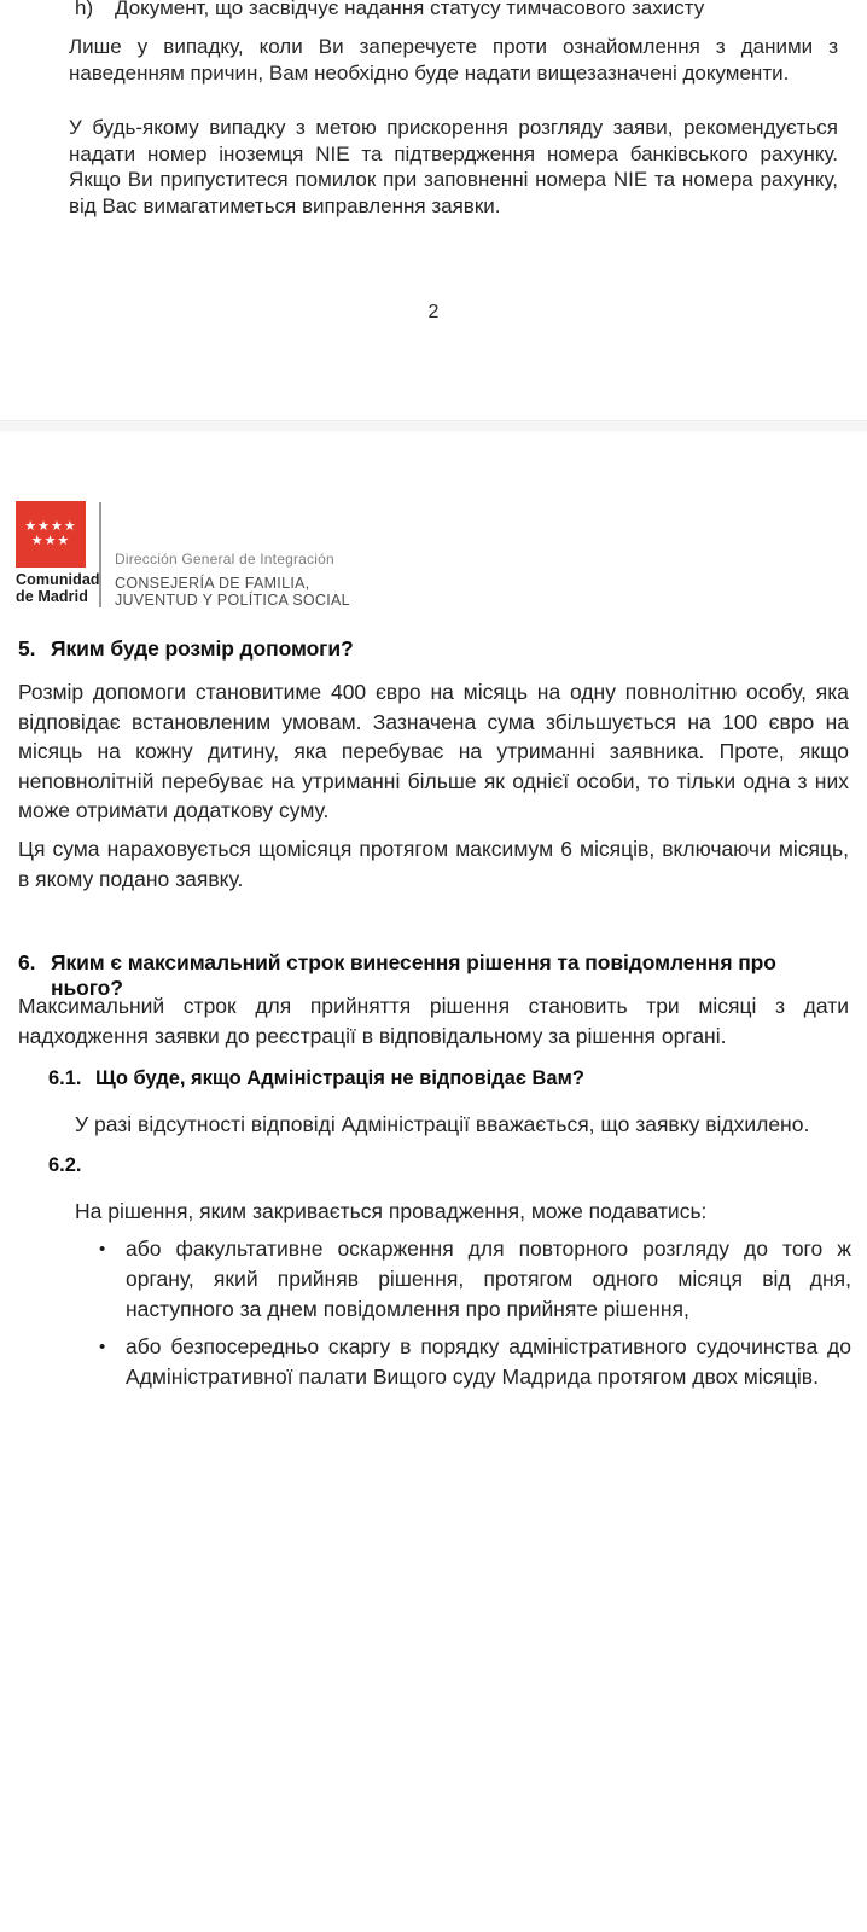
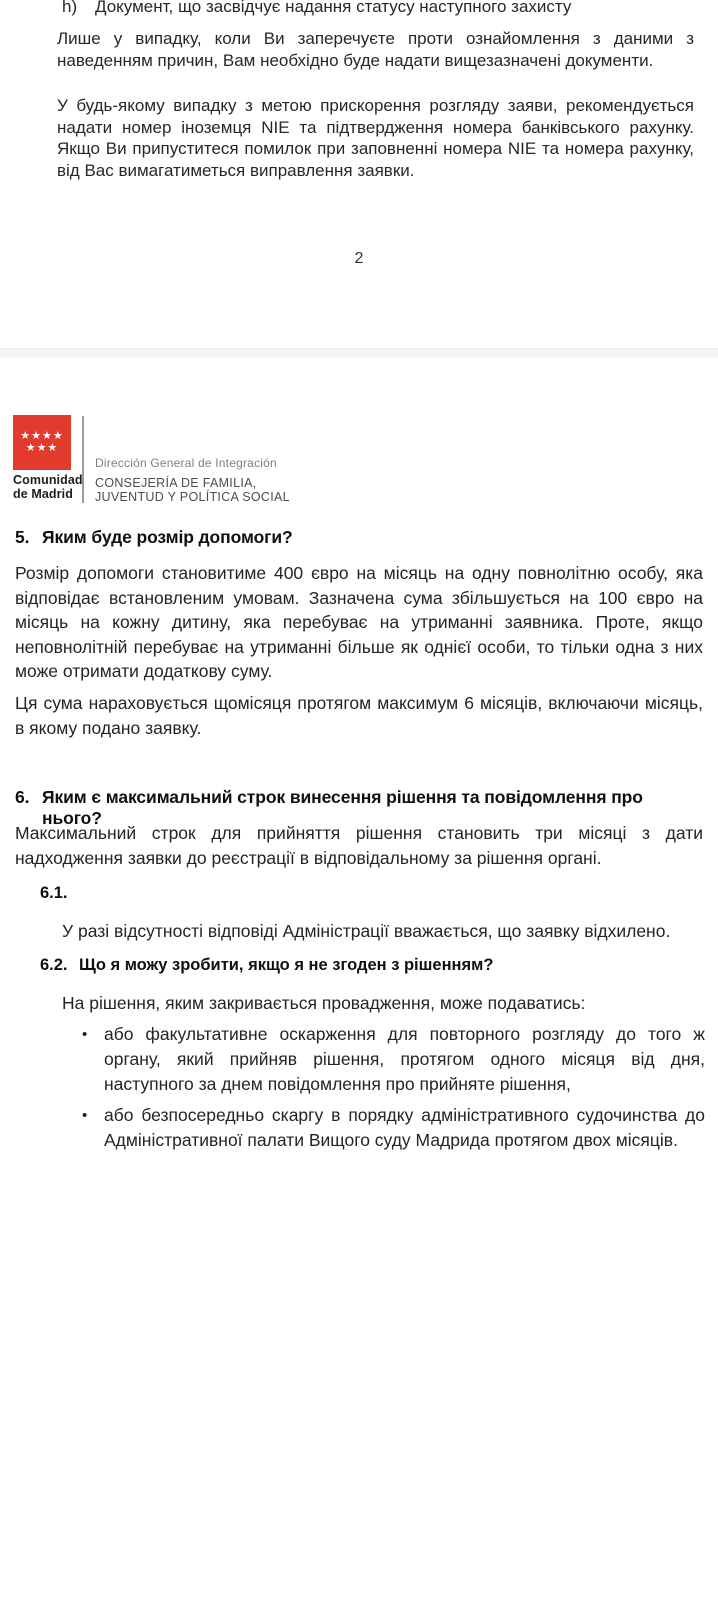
  h)
- Документ, що засвідчує надання статусу тимчасового захисту
+ Документ, що засвідчує надання статусу наступного захисту
  Лише у випадку, коли Ви заперечуєте проти ознайомлення з даними з наведенням причин, Вам необхідно буде надати вищезазначені документи.
  У будь-якому випадку з метою прискорення розгляду заяви, рекомендується надати номер іноземця NIE та підтвердження номера банківського рахунку. Якщо Ви припуститеся помилок при заповненні номера NIE та номера рахунку, від Вас вимагатиметься виправлення заявки.
  2
  ★★★★
  ★★★
  Comunidad
  de Madrid
  Dirección General de Integración
  CONSEJERÍA DE FAMILIA,
  JUVENTUD Y POLÍTICA SOCIAL
  5.
  Яким буде розмір допомоги?
  Розмір допомоги становитиме 400 євро на місяць на одну повнолітню особу, яка відповідає встановленим умовам. Зазначена сума збільшується на 100 євро на місяць на кожну дитину, яка перебуває на утриманні заявника. Проте, якщо неповнолітній перебуває на утриманні більше як однієї особи, то тільки одна з них може отримати додаткову суму.
  Ця сума нараховується щомісяця протягом максимум 6 місяців, включаючи місяць, в якому подано заявку.
  6.
  Яким є максимальний строк винесення рішення та повідомлення про нього?
  Максимальний строк для прийняття рішення становить три місяці з дати надходження заявки до реєстрації в відповідальному за рішення органі.
  6.1.
- Що буде, якщо Адміністрація не відповідає Вам?
  У разі відсутності відповіді Адміністрації вважається, що заявку відхилено.
  6.2.
+ Що я можу зробити, якщо я не згоден з рішенням?
  На рішення, яким закривається провадження, може подаватись:
  •
  або факультативне оскарження для повторного розгляду до того ж органу, який прийняв рішення, протягом одного місяця від дня, наступного за днем повідомлення про прийняте рішення,
  •
  або безпосередньо скаргу в порядку адміністративного судочинства до Адміністративної палати Вищого суду Мадрида протягом двох місяців.
